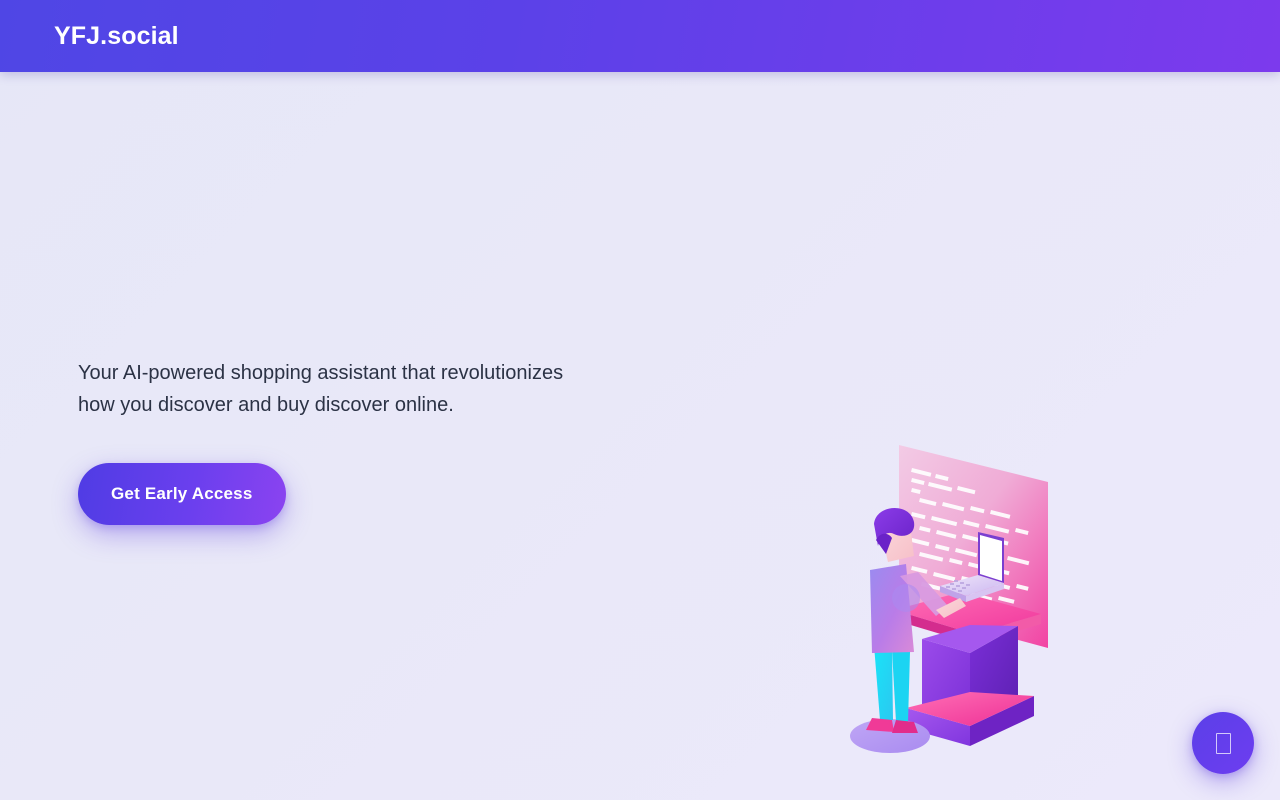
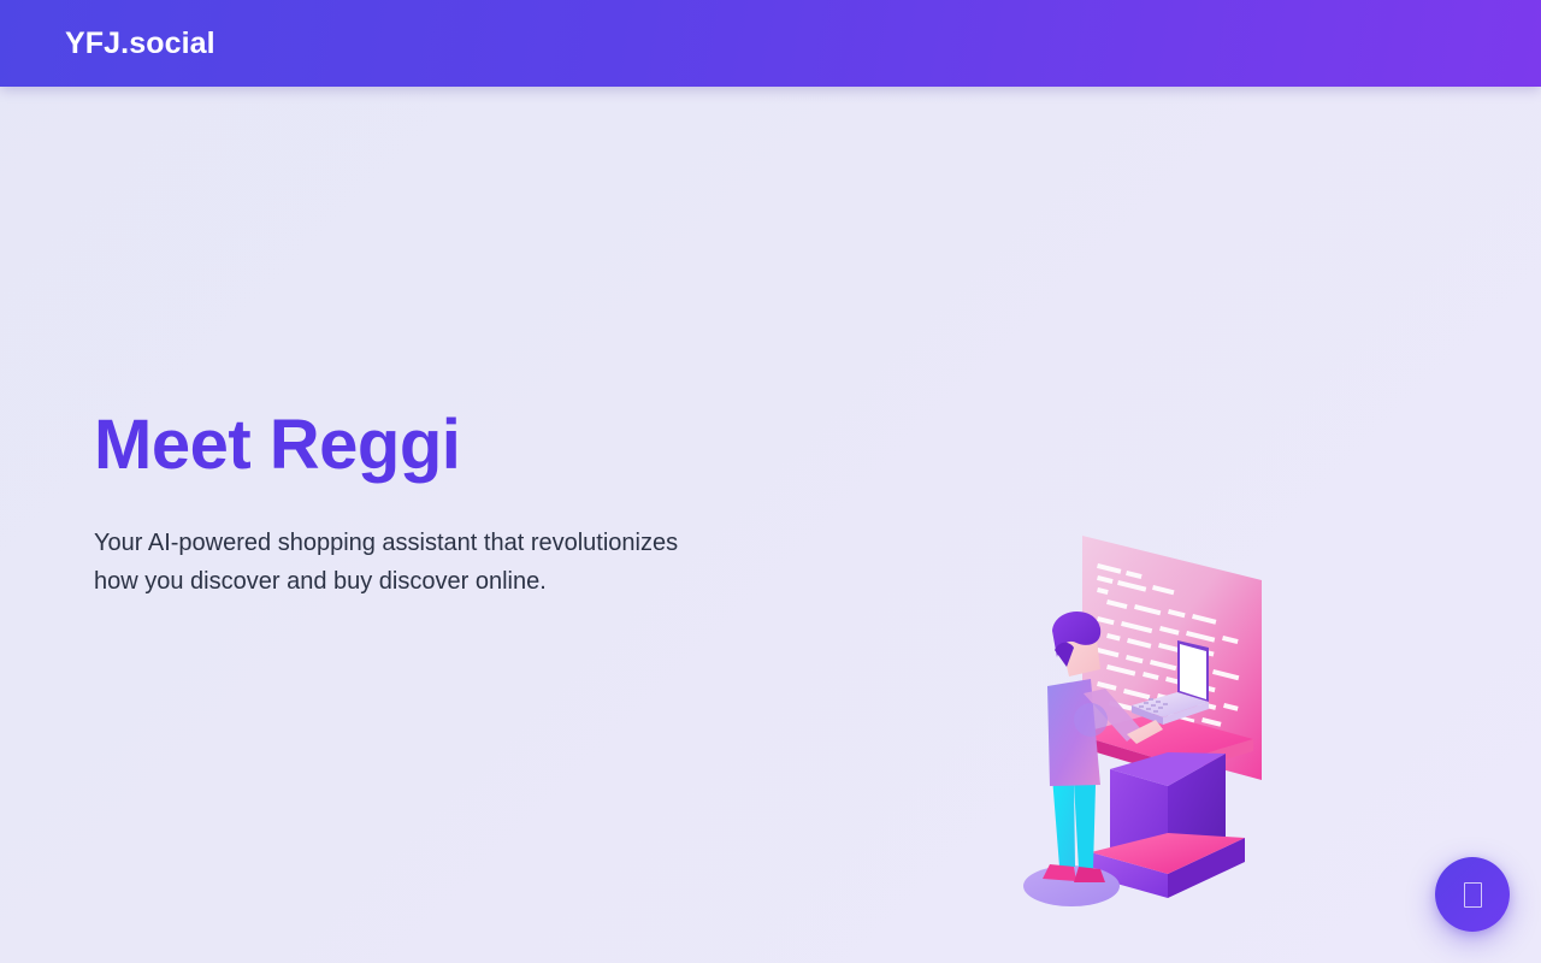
  YFJ.social
+ Meet Reggi
  Your AI-powered shopping assistant that revolutionizes how you discover and buy discover online.
- Get Early Access
